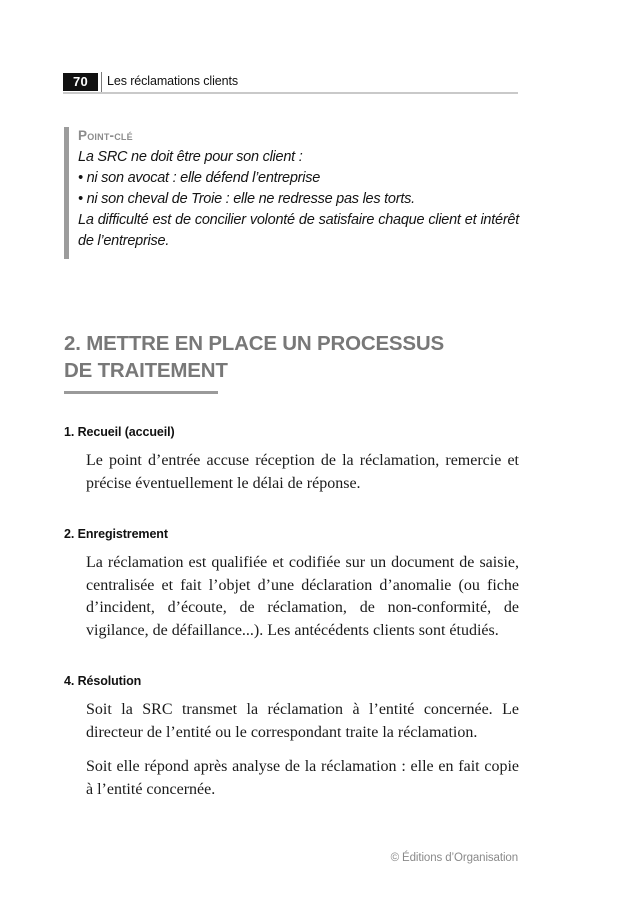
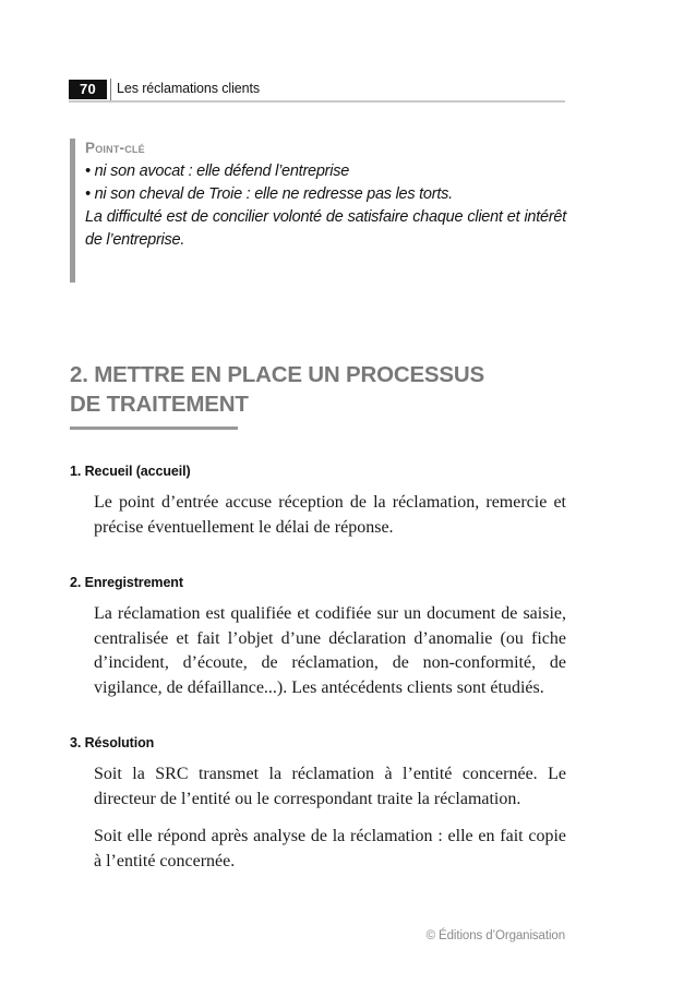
  70
  Les réclamations clients
  point-clé
- La SRC ne doit être pour son client :
  • ni son avocat : elle défend l’entreprise
  • ni son cheval de Troie : elle ne redresse pas les torts.
  La difficulté est de concilier volonté de satisfaire chaque client et intérêt de l’entreprise.
  2. METTRE EN PLACE UN PROCESSUS
  DE TRAITEMENT
  1. Recueil (accueil)
  Le point d’entrée accuse réception de la réclamation, remercie et précise éventuellement le délai de réponse.
  2. Enregistrement
  La réclamation est qualifiée et codifiée sur un document de saisie, centralisée et fait l’objet d’une déclaration d’anomalie (ou fiche d’incident, d’écoute, de réclamation, de non-conformité, de vigilance, de défaillance...). Les antécédents clients sont étudiés.
- 4. Résolution
+ 3. Résolution
  Soit la SRC transmet la réclamation à l’entité concernée. Le directeur de l’entité ou le correspondant traite la réclamation.
  Soit elle répond après analyse de la réclamation : elle en fait copie à l’entité concernée.
  © Éditions d’Organisation
